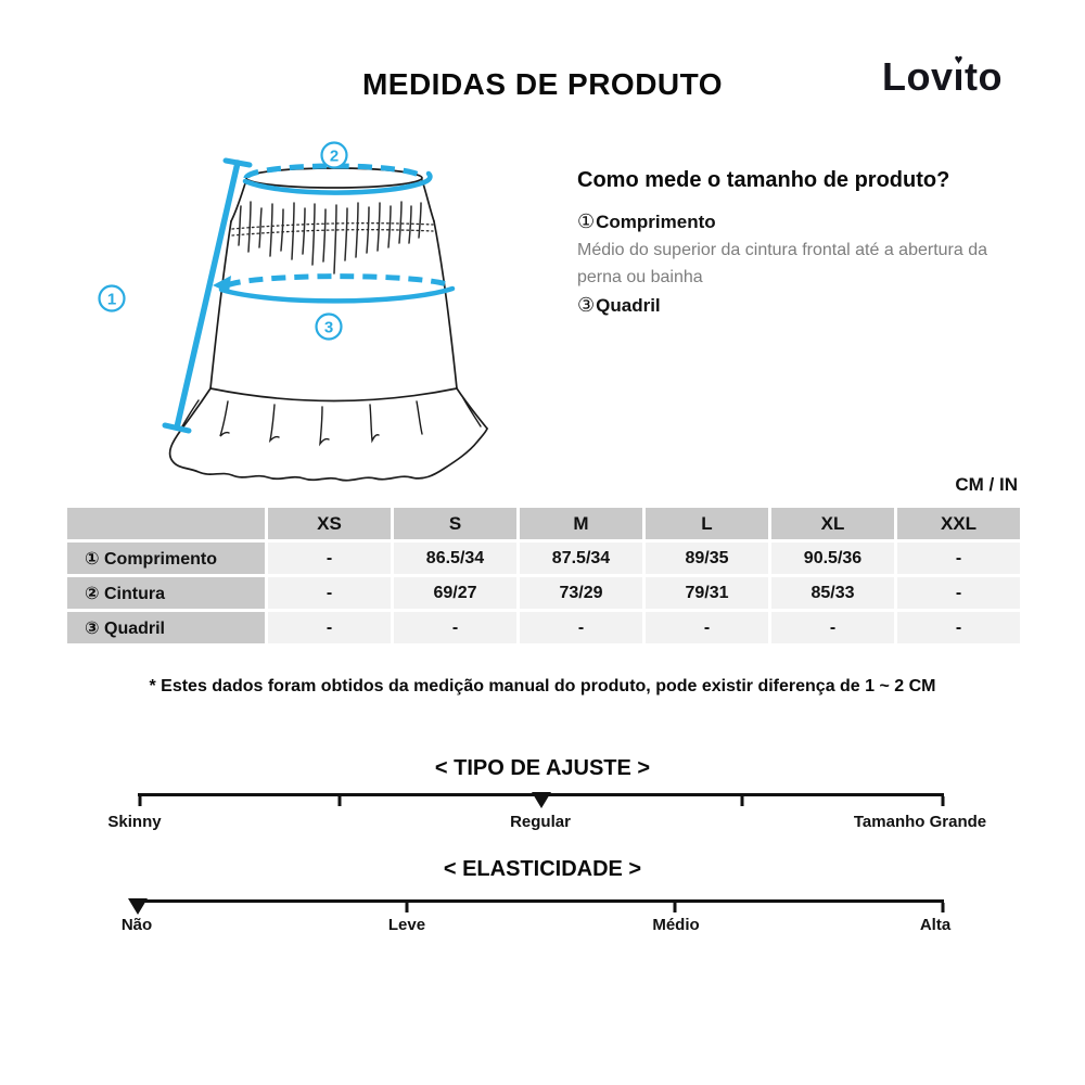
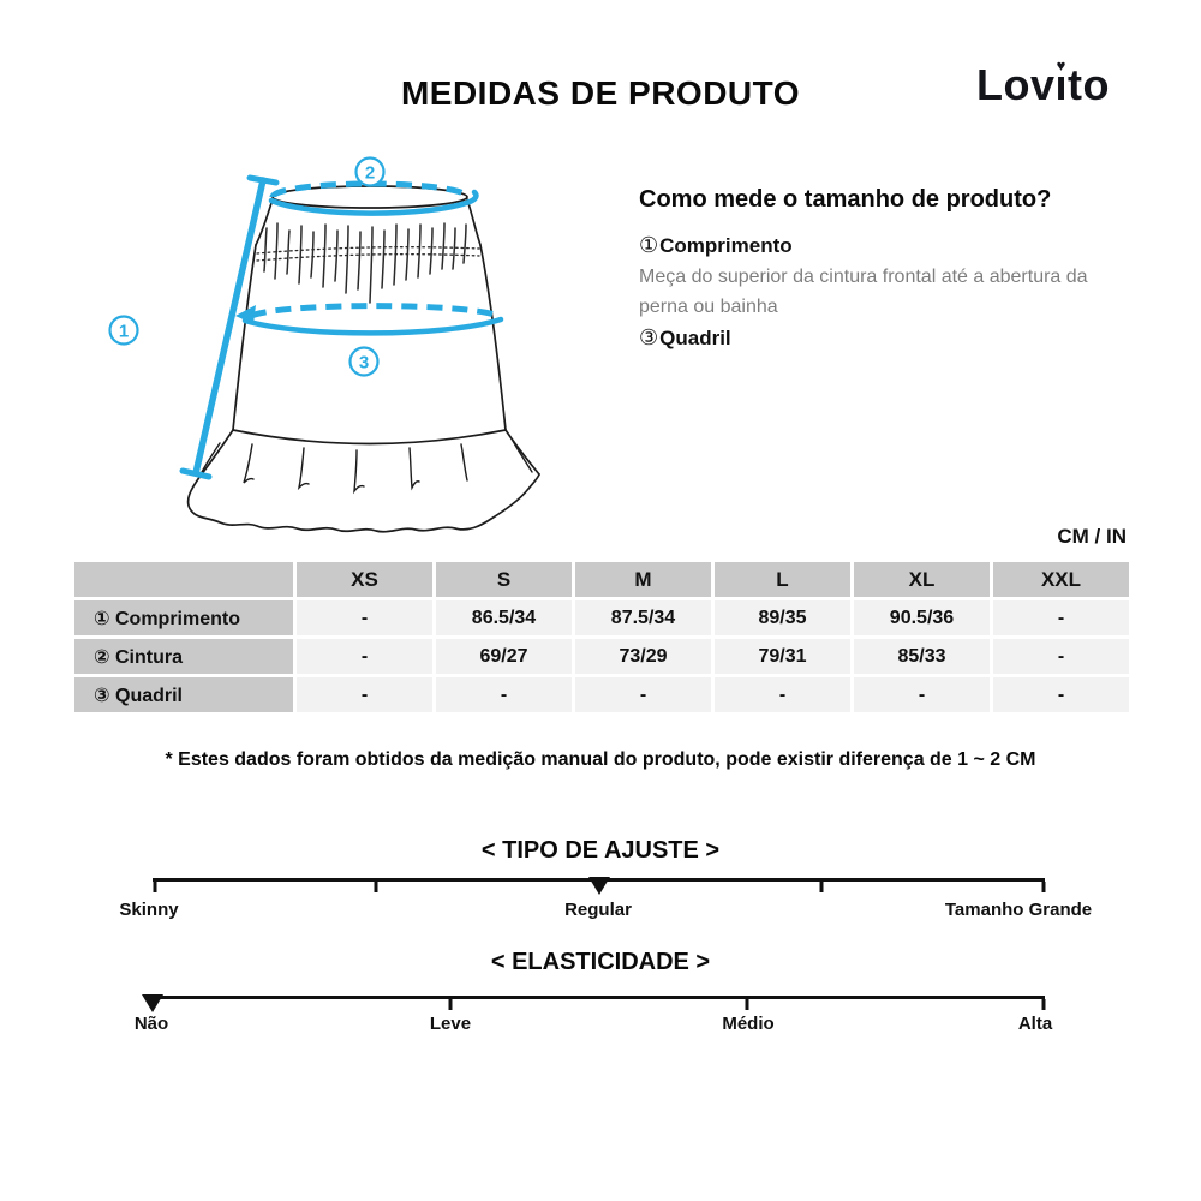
  MEDIDAS DE PRODUTO
  Lov
  ♥
  ıto
  1
  2
  3
  Como mede o tamanho de produto?
  ①Comprimento
- Médio do superior da cintura frontal até a abertura da perna ou bainha
+ Meça do superior da cintura frontal até a abertura da perna ou bainha
  ③Quadril
  CM / IN
  	XS	S	M	L	XL	XXL
  ① Comprimento	-	86.5/34	87.5/34	89/35	90.5/36	-
  ② Cintura	-	69/27	73/29	79/31	85/33	-
  ③ Quadril	-	-	-	-	-	-
  * Estes dados foram obtidos da medição manual do produto, pode existir diferença de 1 ~ 2 CM
  < TIPO DE AJUSTE >
  Skinny
  Regular
  Tamanho Grande
  < ELASTICIDADE >
  Não
  Leve
  Médio
  Alta
